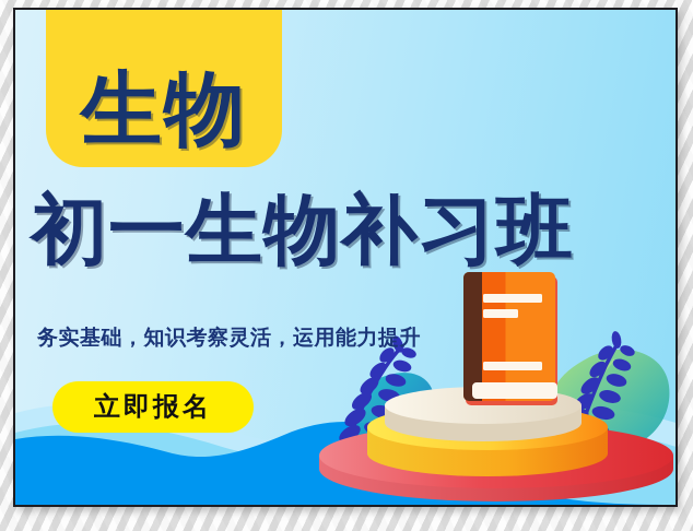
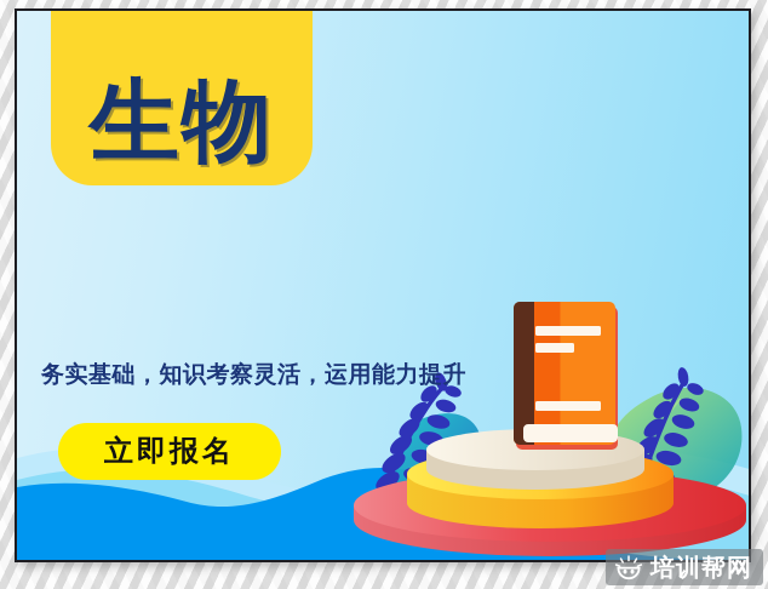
  生物
- 初一生物补习班
  务实基础，知识考察灵活，运用能力提升
  立即报名
+ 培训帮网
